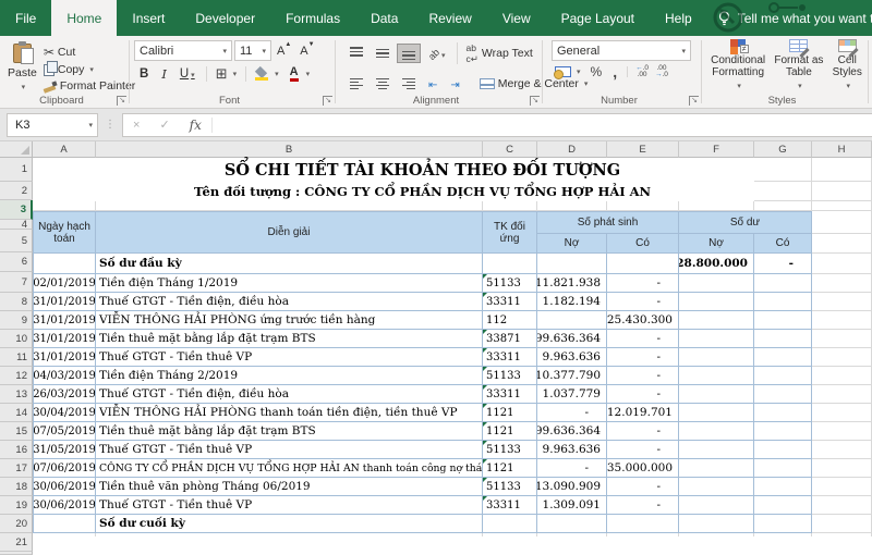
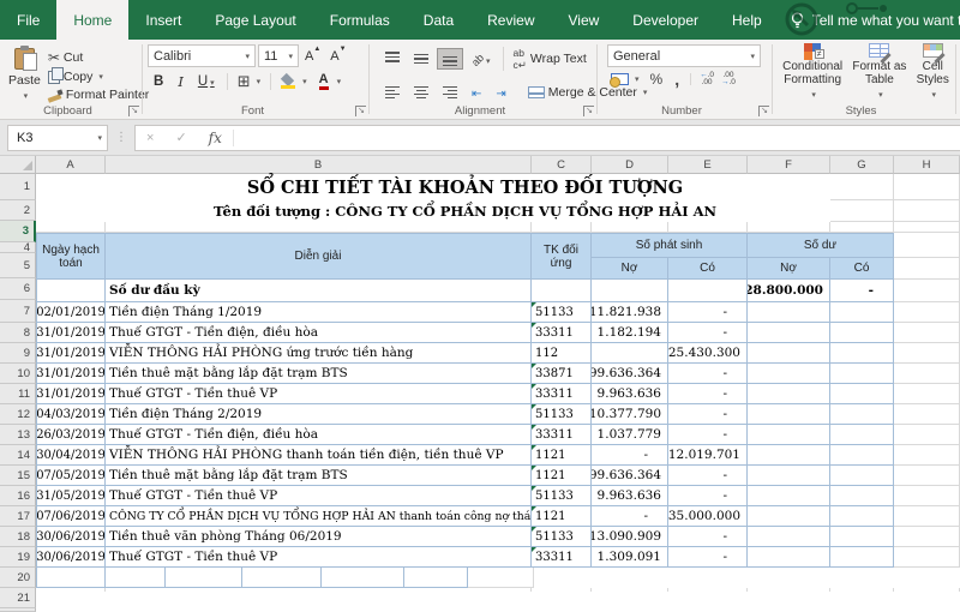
  File
  Home
  Insert
- Developer
+ Page Layout
  Formulas
  Data
  Review
  View
- Page Layout
+ Developer
  Help
  Tell me what you want
  Paste
  Cut
  Copy
  Format Paint
  Clipboard
  Calibri
  11
  B
  I
  U
  A
  Font
  ab
  c↵
  Wrap Text
  ⇤
  ⇥
  Alignment
  General
  %
  ,
  Number
  Conditional
  Formatting
  Format as
  Table
  Cell
  Styles
  Styles
  K3
  ⋮
  ×
  ✓
  fx
  A
  B
  C
  D
  E
  F
  G
  H
  1
  2
  3
  4
  5
  6
  7
  8
  9
  10
  11
  12
  13
  14
  15
  16
  17
  18
  19
  20
  21
  SỔ CHI TIẾT TÀI KHOẢN THEO ĐỐI TƯỢNG
  Tên đối tượng : CÔNG TY CỔ PHẦN DỊCH VỤ TỔNG HỢP HẢI AN
  Ngày hạch toán
  Diễn giải
  TK đối ứng
  Số phát sinh
  Nợ
  Có
  Số dư
  Nợ
  Có
  Số dư đầu kỳ
  28.800.000
  -
  02/01/2019
  Tiền điện Tháng 1/2019
  51133
  11.821.938
  -
  31/01/2019
  Thuế GTGT - Tiền điện, điều hòa
  33311
  1.182.194
  -
  31/01/2019
  VIỄN THÔNG HẢI PHÒNG ứng trước tiền hàng
  112
  25.430.300
  31/01/2019
  Tiền thuê mặt bằng lắp đặt trạm BTS
  33871
  99.636.364
  -
  31/01/2019
  Thuế GTGT - Tiền thuê VP
  33311
  9.963.636
  -
  04/03/2019
  Tiền điện Tháng 2/2019
  51133
  10.377.790
  -
  26/03/2019
  Thuế GTGT - Tiền điện, điều hòa
  33311
  1.037.779
  -
  30/04/2019
  VIỄN THÔNG HẢI PHÒNG thanh toán tiền điện, tiền thuê VP
  1121
  -
  12.019.701
  07/05/2019
  Tiền thuê mặt bằng lắp đặt trạm BTS
  1121
  99.636.364
  -
  31/05/2019
  Thuế GTGT - Tiền thuê VP
  51133
  9.963.636
  -
  07/06/2019
  CÔNG TY CỔ PHẦN DỊCH VỤ TỔNG HỢP HẢI AN thanh toán công nợ thá
  1121
  -
  35.000.000
  30/06/2019
  Tiền thuê văn phòng Tháng 06/2019
  51133
  13.090.909
  -
  30/06/2019
  Thuế GTGT - Tiền thuê VP
  33311
  1.309.091
  -
- Số dư cuối kỳ
